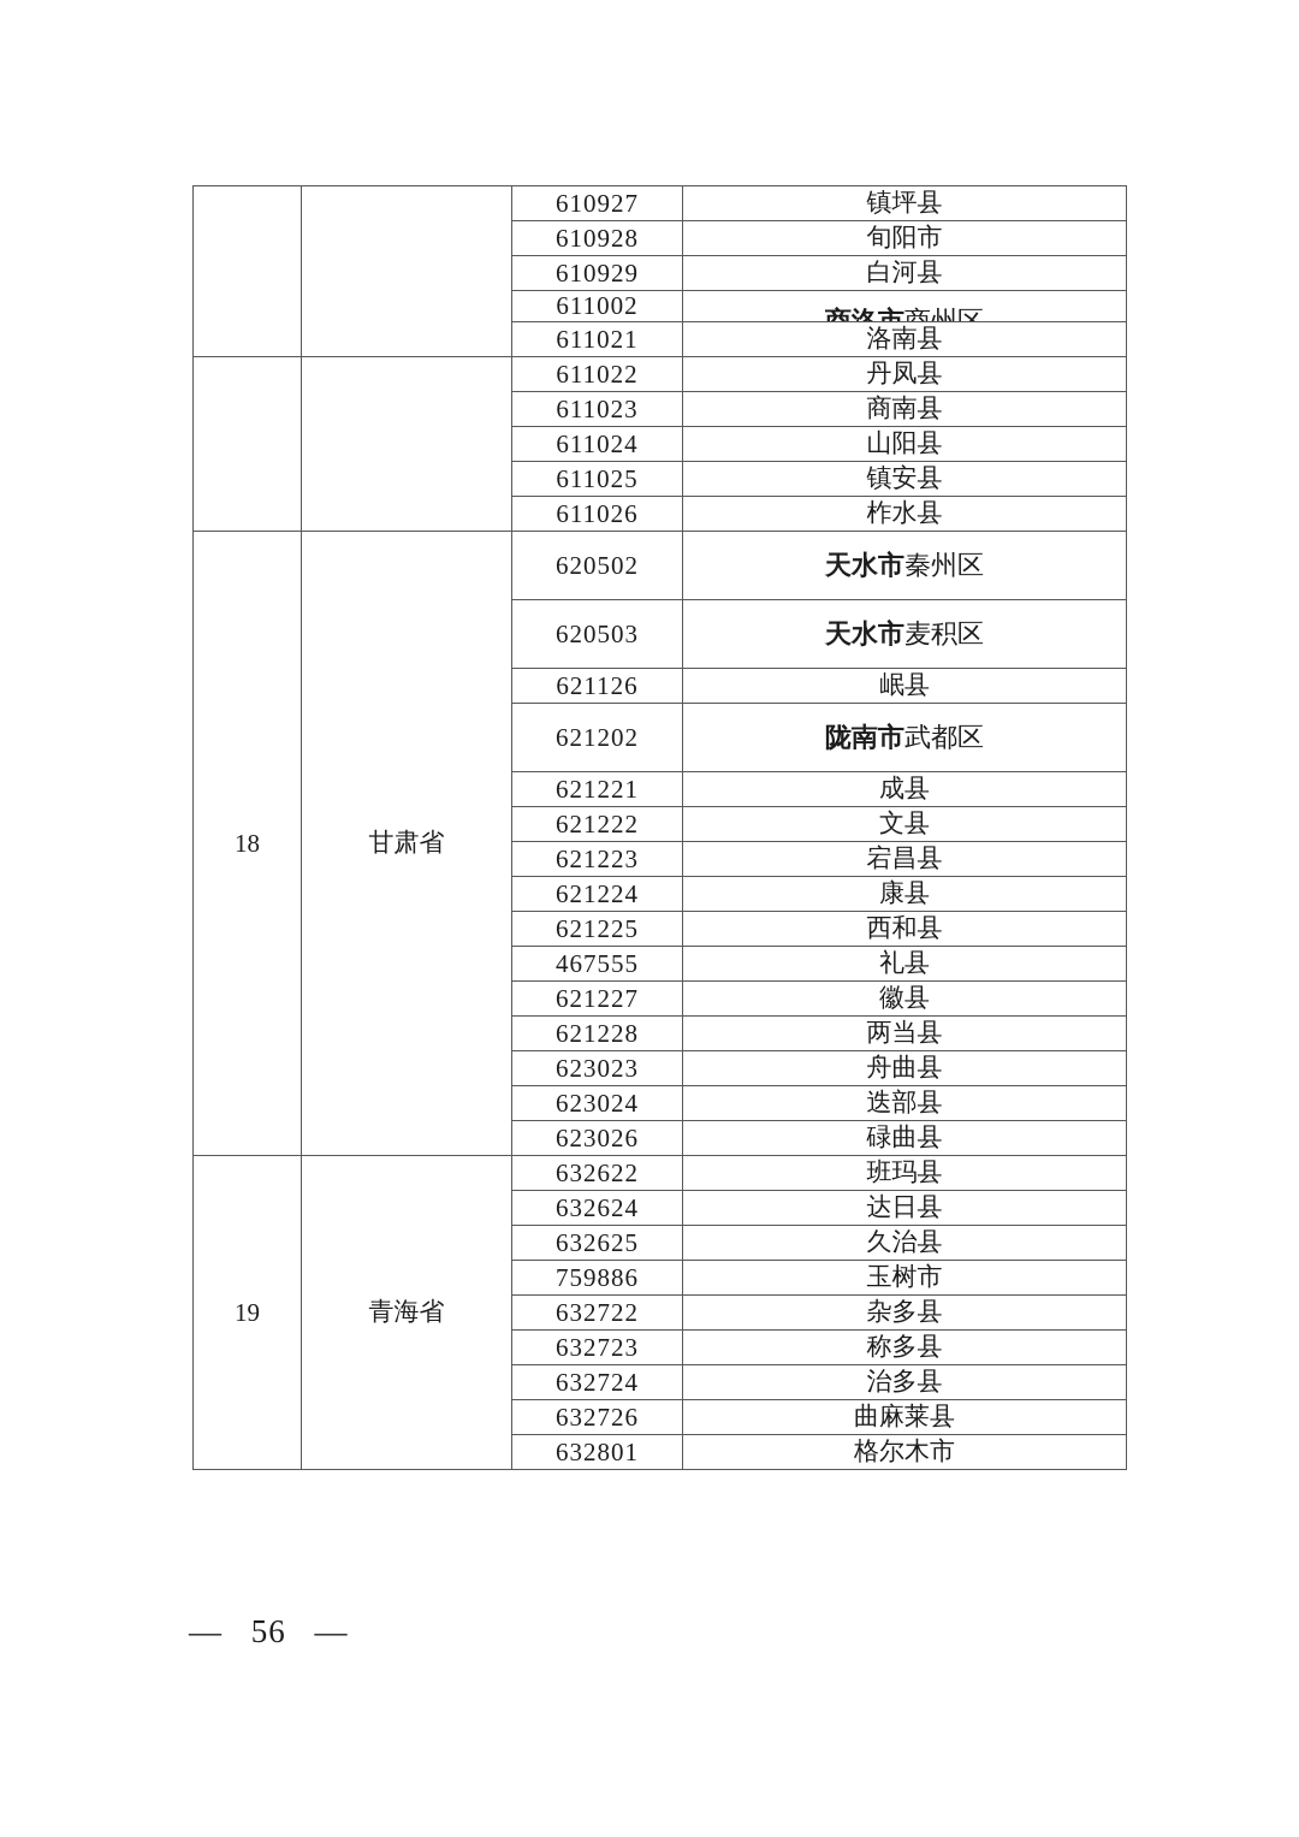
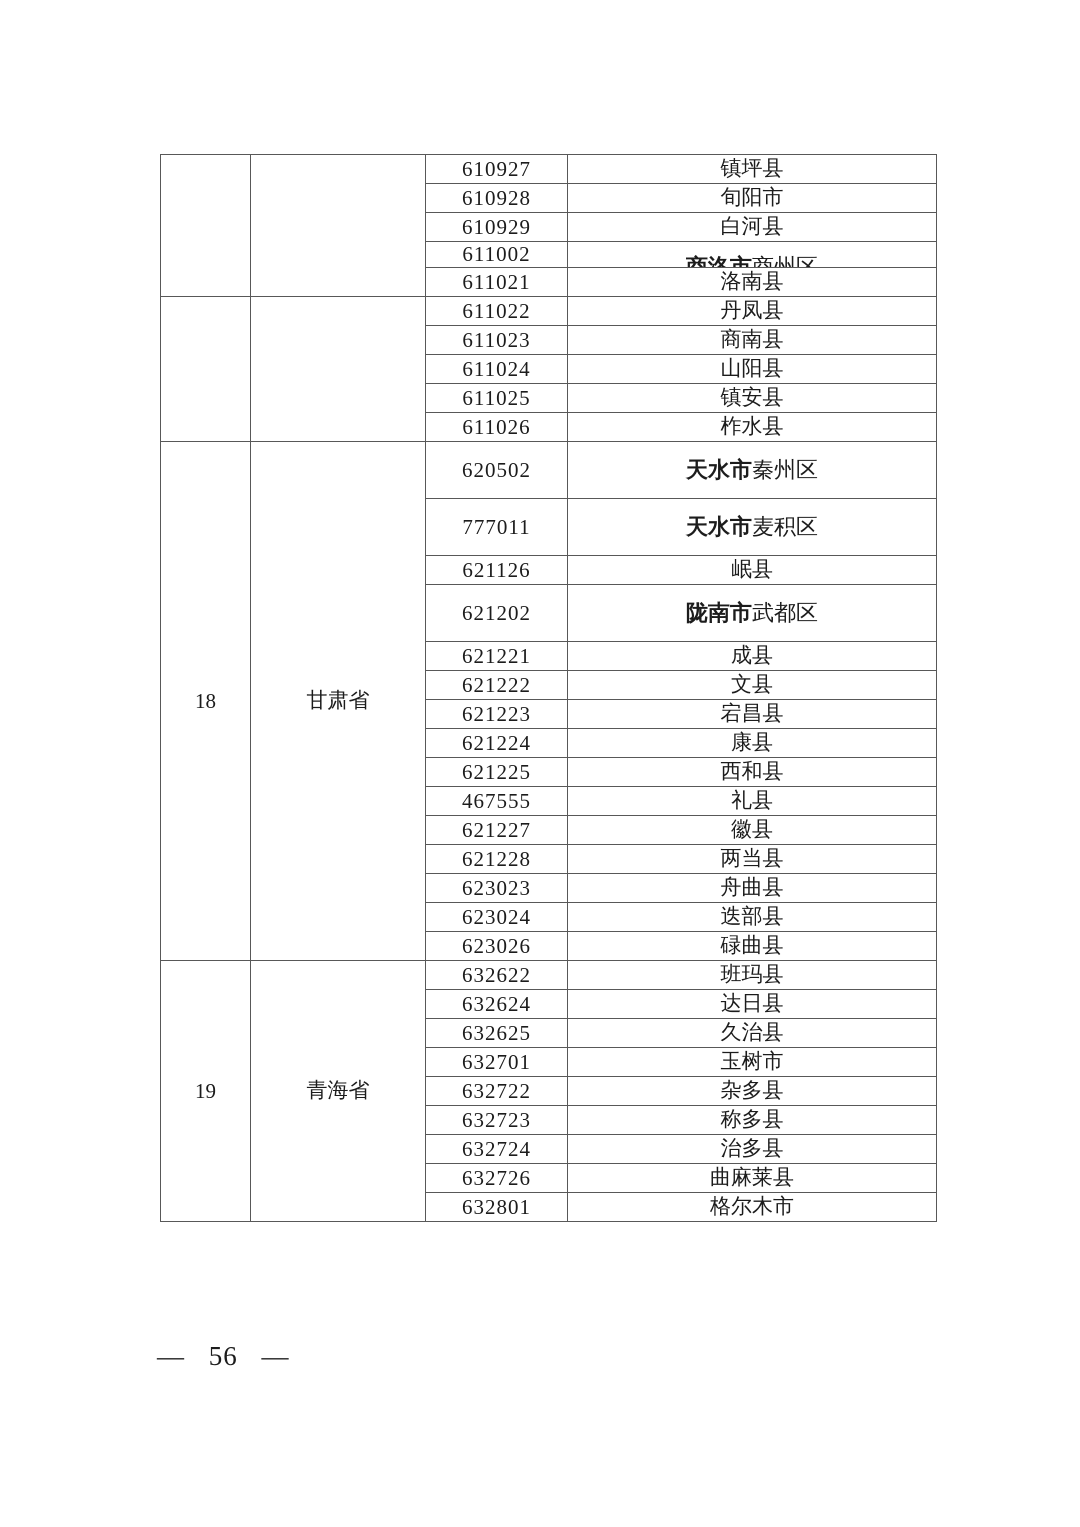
  		610927	镇坪县
  610928	旬阳市
  610929	白河县
  611002	商洛市商州区
  611021	洛南县
  		611022	丹凤县
  611023	商南县
  611024	山阳县
  611025	镇安县
  611026	柞水县
  18	甘肃省	620502	天水市秦州区
- 620503	天水市麦积区
+ 777011	天水市麦积区
  621126	岷县
  621202	陇南市武都区
  621221	成县
  621222	文县
  621223	宕昌县
  621224	康县
  621225	西和县
  467555	礼县
  621227	徽县
  621228	两当县
  623023	舟曲县
  623024	迭部县
  623026	碌曲县
  19	青海省	632622	班玛县
  632624	达日县
  632625	久治县
- 759886	玉树市
+ 632701	玉树市
  632722	杂多县
  632723	称多县
  632724	治多县
  632726	曲麻莱县
  632801	格尔木市
  — 56 —
